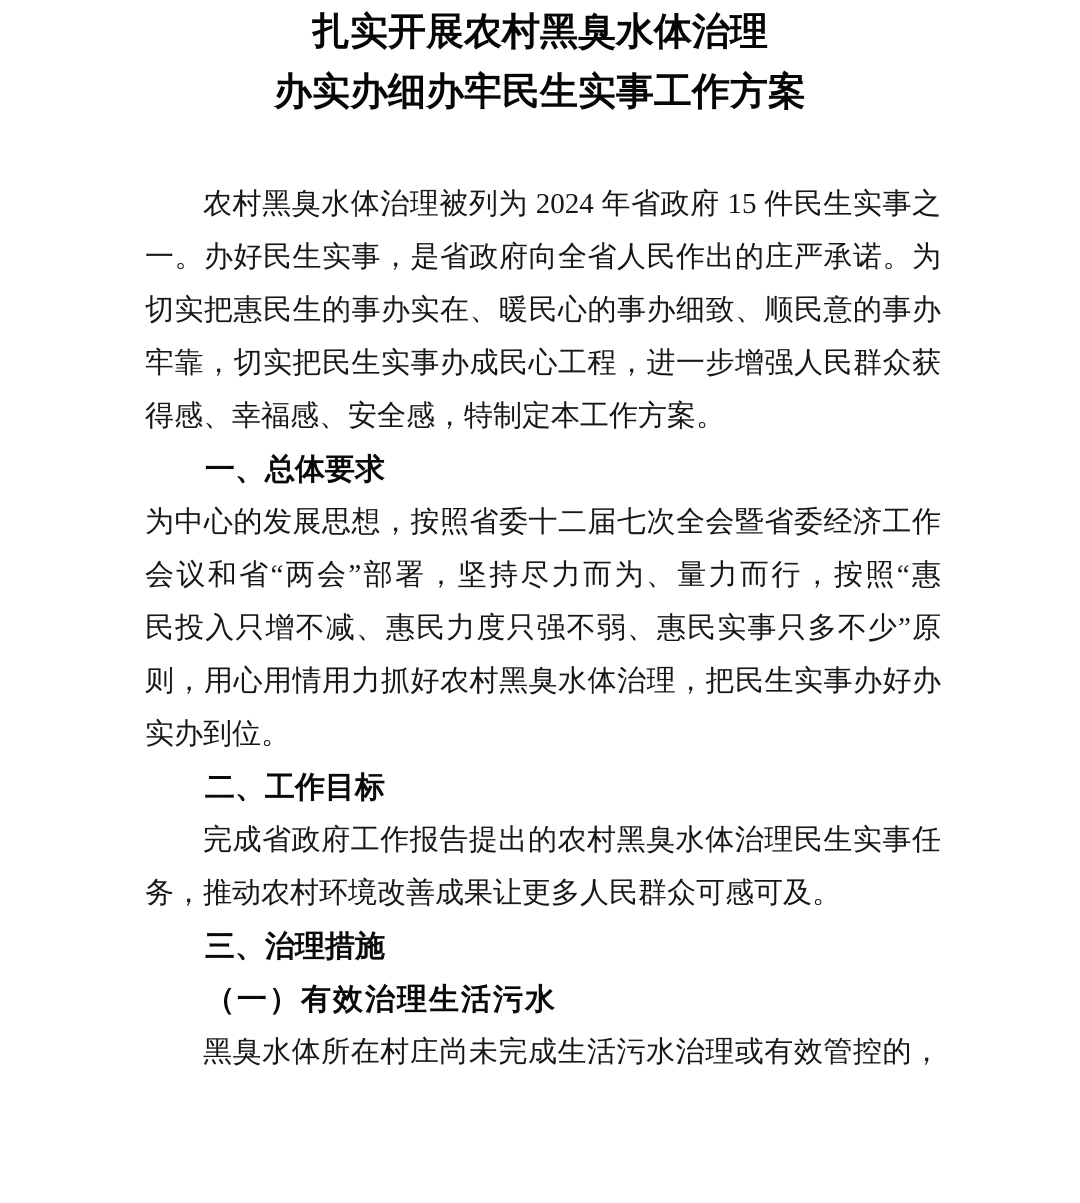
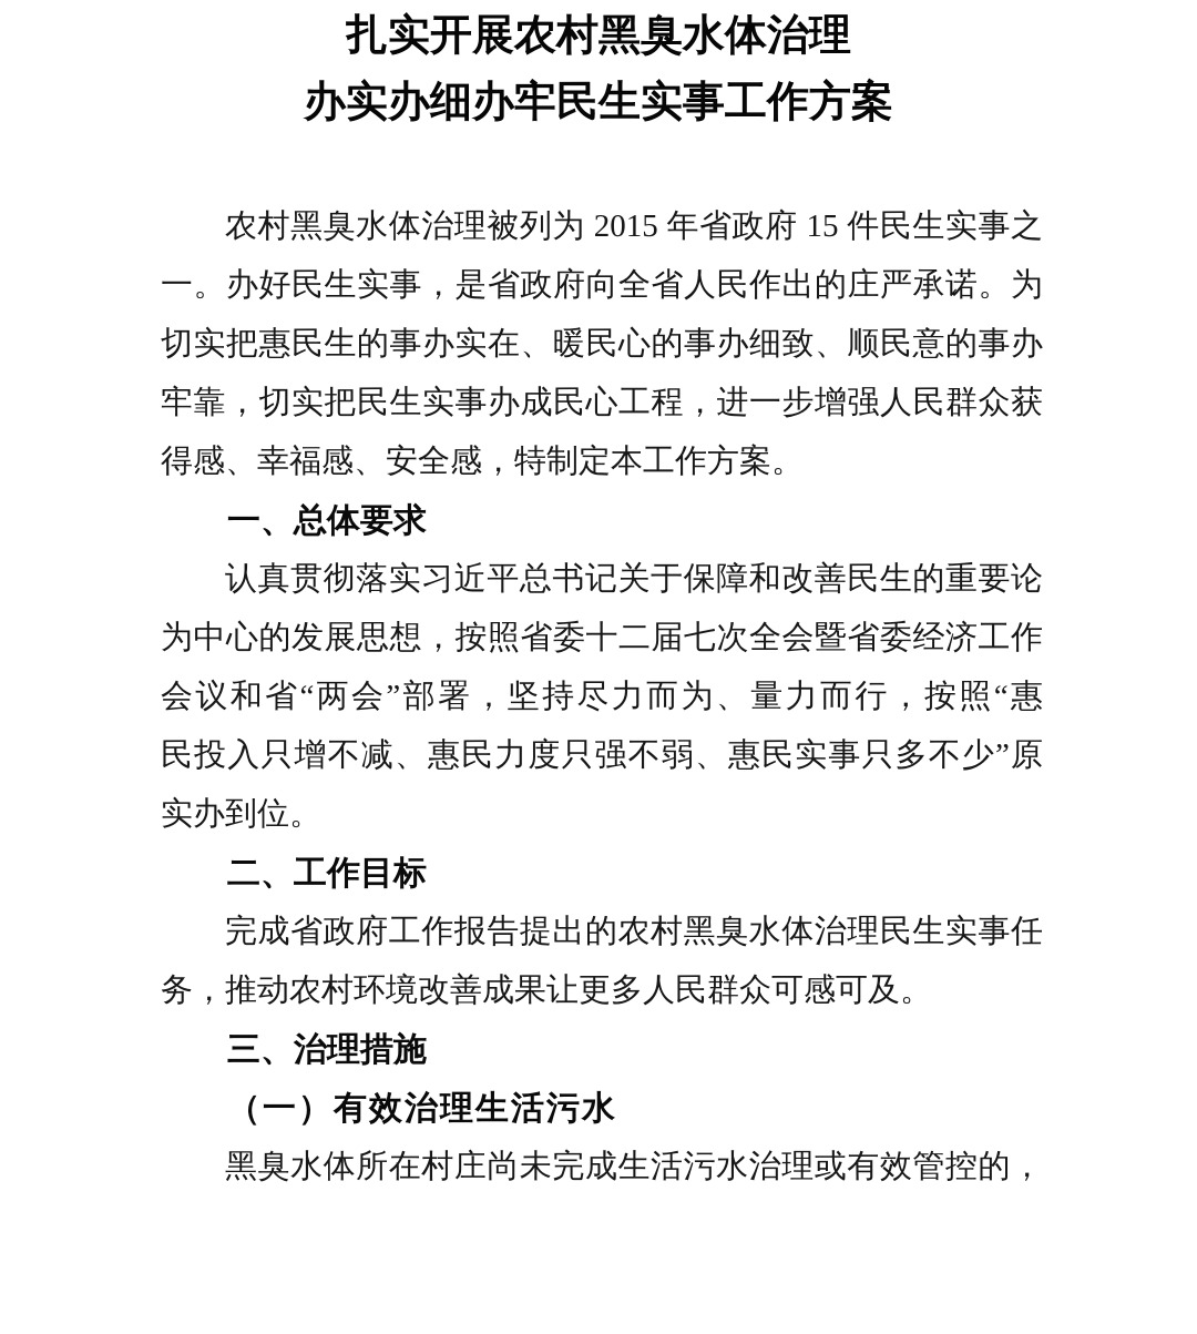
  扎实开展农村黑臭水体治理
  办实办细办牢民生实事工作方案
- 农村黑臭水体治理被列为 2024 年省政府 15 件民生实事之
+ 农村黑臭水体治理被列为 2015 年省政府 15 件民生实事之
  一。办好民生实事，是省政府向全省人民作出的庄严承诺。为
  切实把惠民生的事办实在、暖民心的事办细致、顺民意的事办
  牢靠，切实把民生实事办成民心工程，进一步增强人民群众获
  得感、幸福感、安全感，特制定本工作方案。
  一、总体要求
+ 认真贯彻落实习近平总书记关于保障和改善民生的重要论
  为中心的发展思想，按照省委十二届七次全会暨省委经济工作
  会议和省“两会”部署，坚持尽力而为、量力而行，按照“惠
  民投入只增不减、惠民力度只强不弱、惠民实事只多不少”原
- 则，用心用情用力抓好农村黑臭水体治理，把民生实事办好办
  实办到位。
  二、工作目标
  完成省政府工作报告提出的农村黑臭水体治理民生实事任
  务，推动农村环境改善成果让更多人民群众可感可及。
  三、治理措施
  （一）有效治理生活污水
  黑臭水体所在村庄尚未完成生活污水治理或有效管控的，
